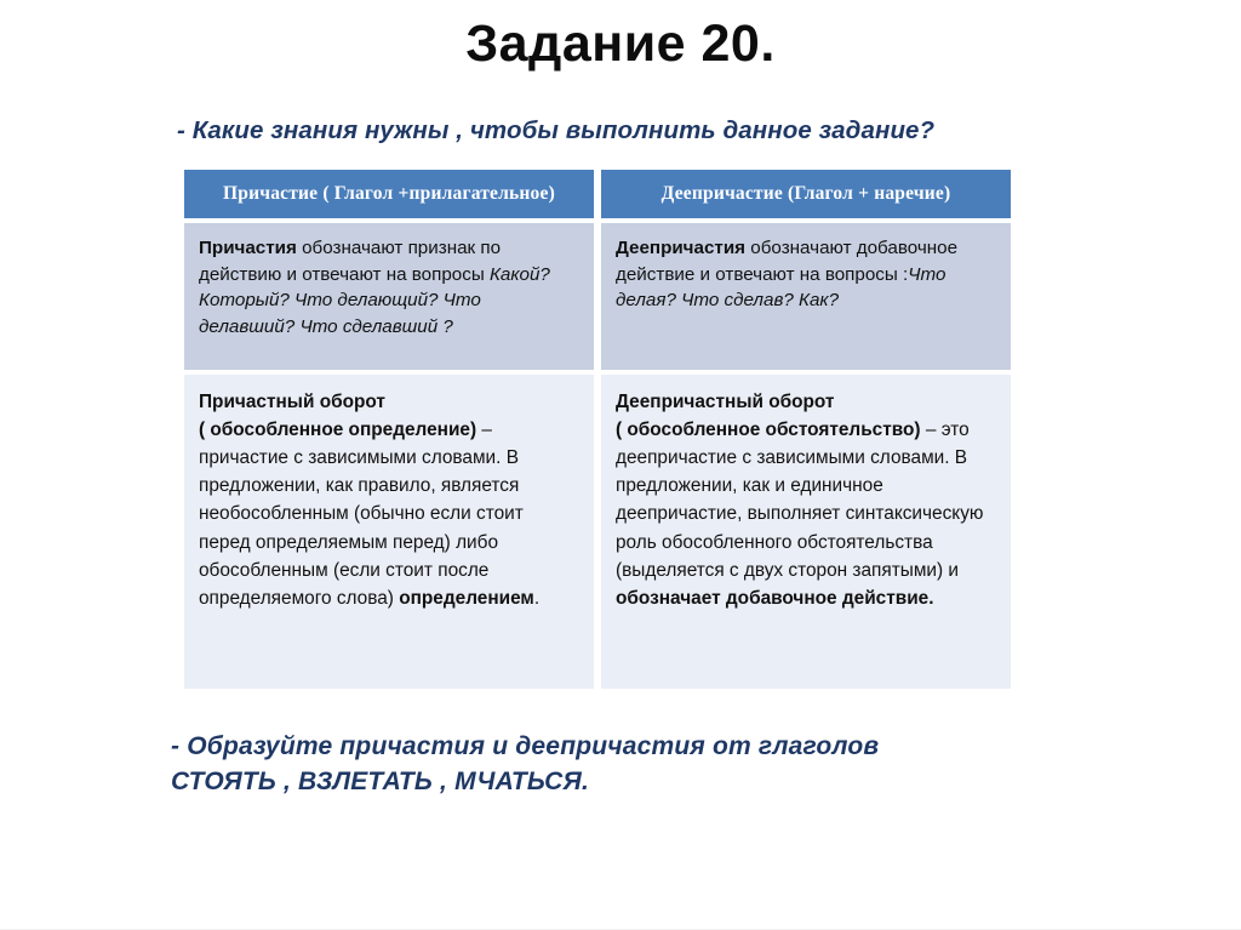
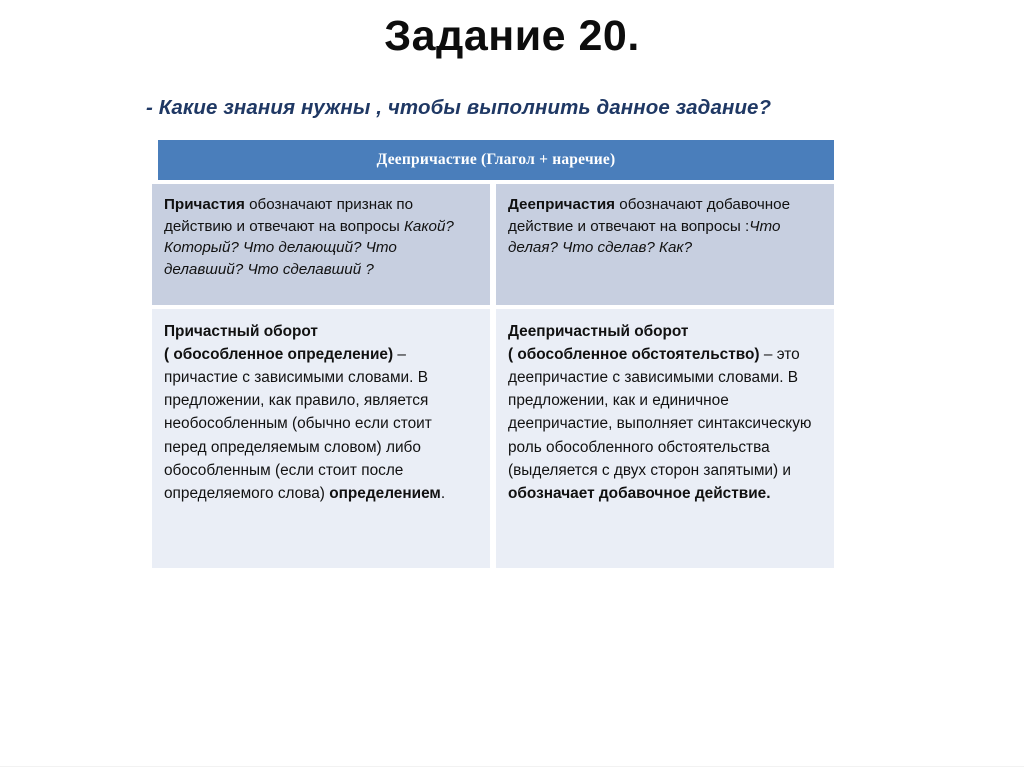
  Задание 20.
  - Какие знания нужны , чтобы выполнить данное задание?
- Причастие ( Глагол +прилагательное)
  Деепричастие (Глагол + наречие)
  Причастия обозначают признак по действию и отвечают на вопросы Какой? Который? Что делающий? Что делавший? Что сделавший ?
  Деепричастия обозначают добавочное действие и отвечают на вопросы :Что делая? Что сделав? Как?
  Причастный оборот
- ( обособленное определение) – причастие с зависимыми словами. В предложении, как правило, является необособленным (обычно если стоит перед определяемым перед) либо обособленным (если стоит после определяемого слова) определением.
+ ( обособленное определение) – причастие с зависимыми словами. В предложении, как правило, является необособленным (обычно если стоит перед определяемым словом) либо обособленным (если стоит после определяемого слова) определением.
  Деепричастный оборот
  ( обособленное обстоятельство) – это деепричастие с зависимыми словами. В предложении, как и единичное деепричастие, выполняет синтаксическую роль обособленного обстоятельства (выделяется с двух сторон запятыми) и обозначает добавочное действие.
- - Образуйте причастия и деепричастия от глаголов
- СТОЯТЬ , ВЗЛЕТАТЬ , МЧАТЬСЯ.
